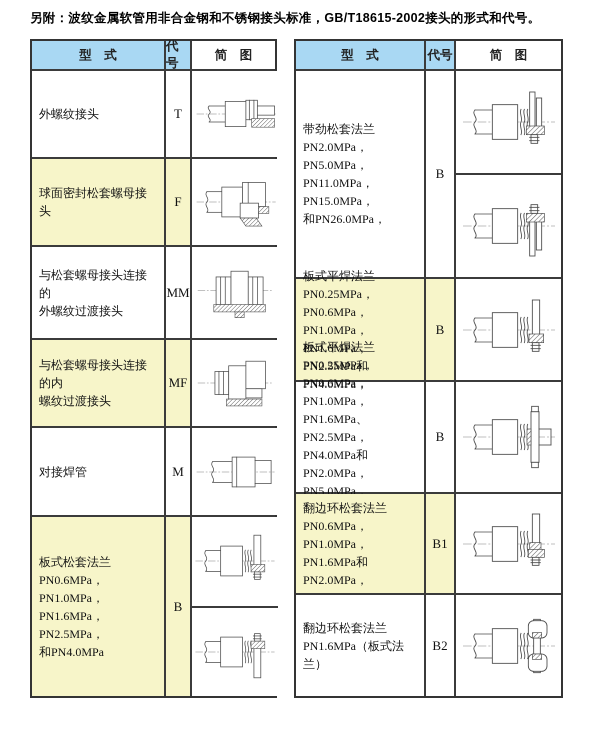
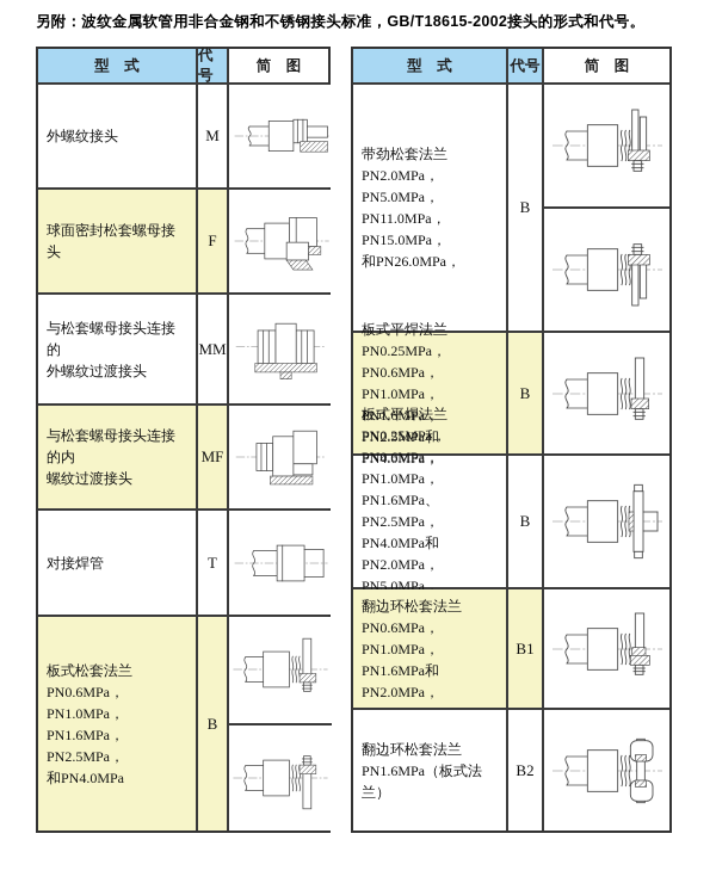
  另附：波纹金属软管用非合金钢和不锈钢接头标准，GB/T18615-2002接头的形式和代号。
  型 式
  代号
  简 图
  外螺纹接头
- T
+ M
  球面密封松套螺母接头
  F
  与松套螺母接头连接的
  外螺纹过渡接头
  MM
  与松套螺母接头连接的内
  螺纹过渡接头
  MF
  对接焊管
- M
+ T
  板式松套法兰
  PN0.6MPa，PN1.0MPa，
  PN1.6MPa，PN2.5MPa，
  和PN4.0MPa
  B
  型 式
  代号
  简 图
  带劲松套法兰
  PN2.0MPa，PN5.0MPa，
  PN11.0MPa，PN15.0MPa，
  和PN26.0MPa，
  B
  板式平焊法兰
  PN0.25MPa，PN0.6MPa，
  PN1.0MPa，PN1.6MPa，
  B
  板式平焊法兰
  PN0.25MPa，PN0.6MPa，
  PN1.0MPa，PN1.6MPa、
  PN2.5MPa，PN4.0MPa和
  PN2.0MPa，PN5.0MPa，
  B
  翻边环松套法兰
  PN0.6MPa，PN1.0MPa，
  PN1.6MPa和PN2.0MPa，
  B1
  翻边环松套法兰
  PN1.6MPa（板式法兰）
  B2
